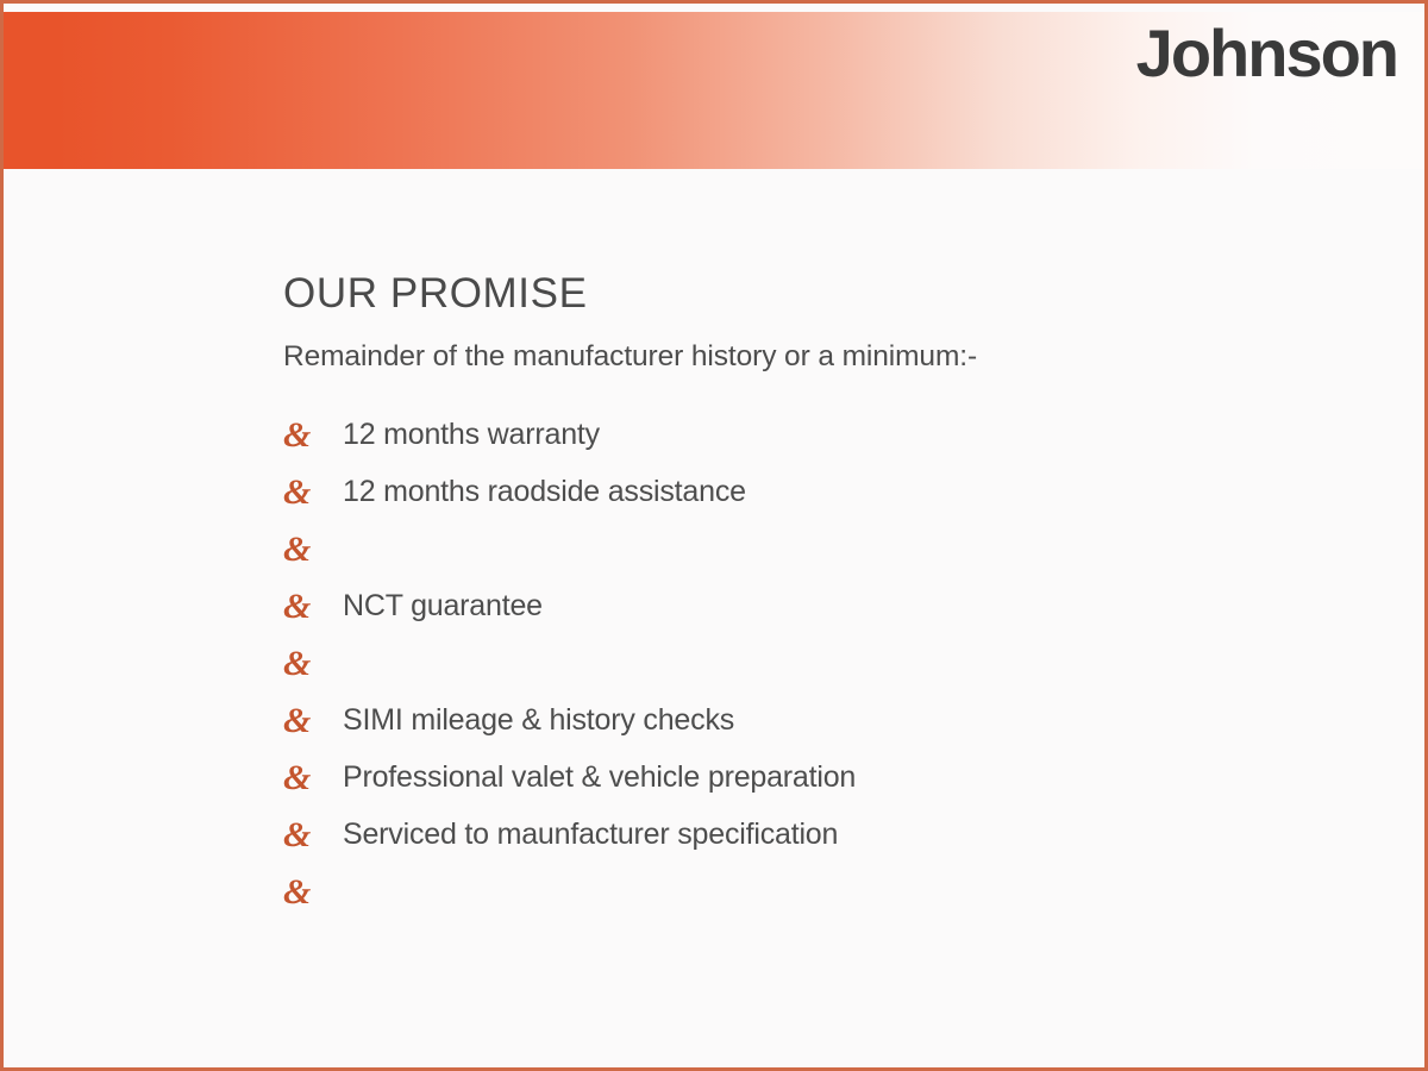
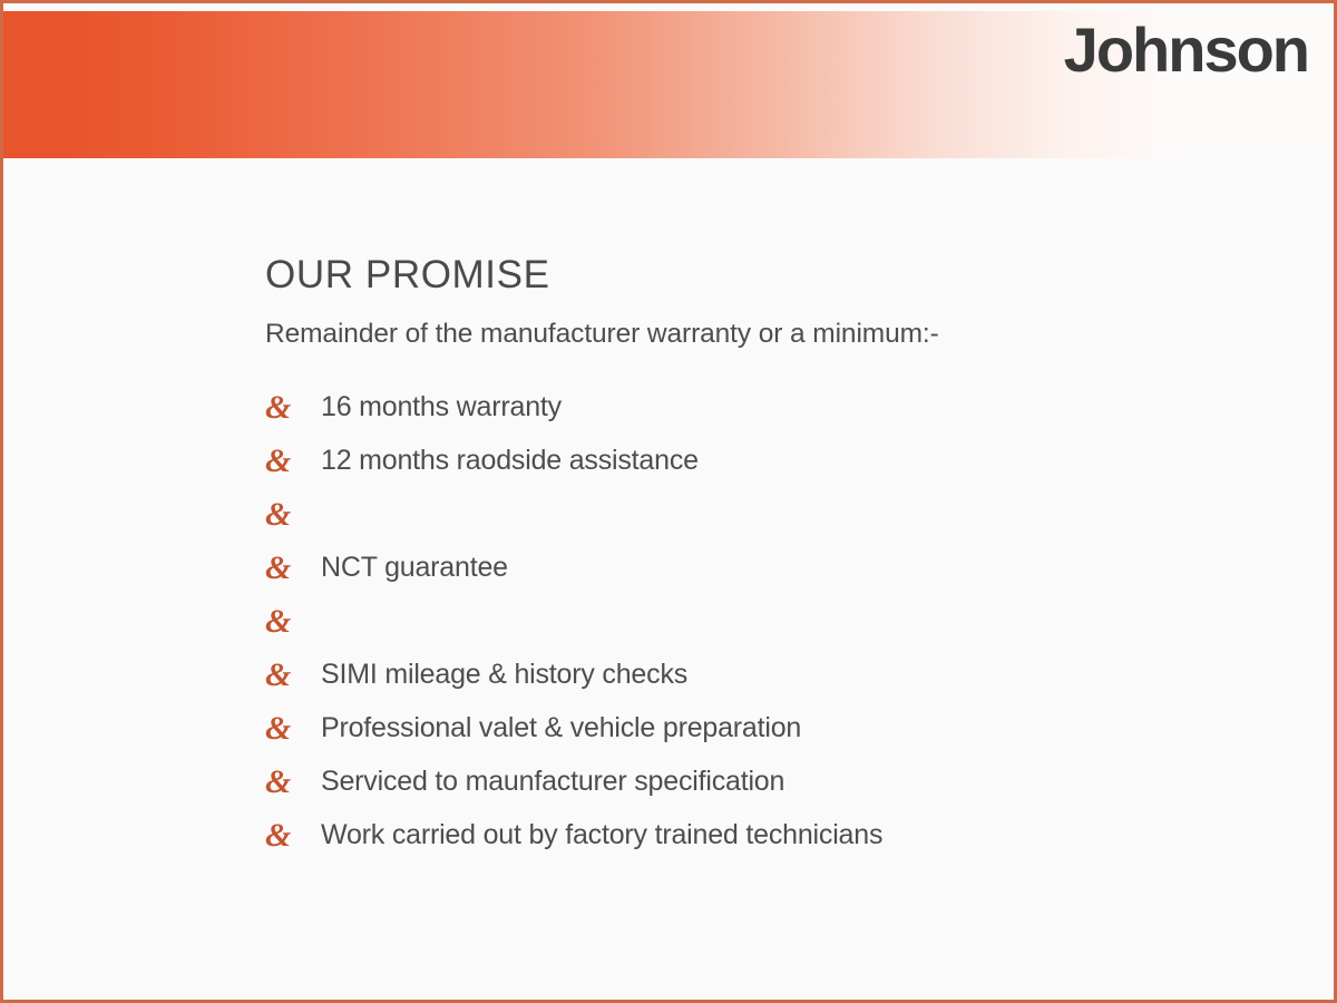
  Johnson
  OUR PROMISE
- Remainder of the manufacturer history or a minimum:-
+ Remainder of the manufacturer warranty or a minimum:-
  &
- 12 months warranty
+ 16 months warranty
  &
  12 months raodside assistance
  &
  &
  NCT guarantee
  &
  &
  SIMI mileage & history checks
  &
  Professional valet & vehicle preparation
  &
  Serviced to maunfacturer specification
  &
+ Work carried out by factory trained technicians
